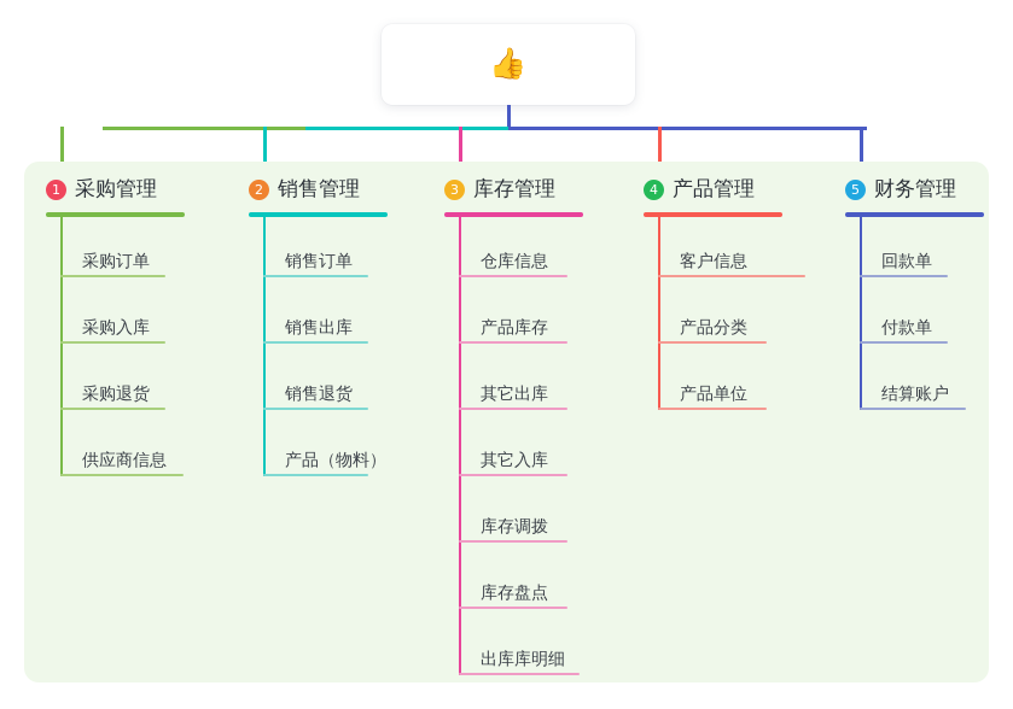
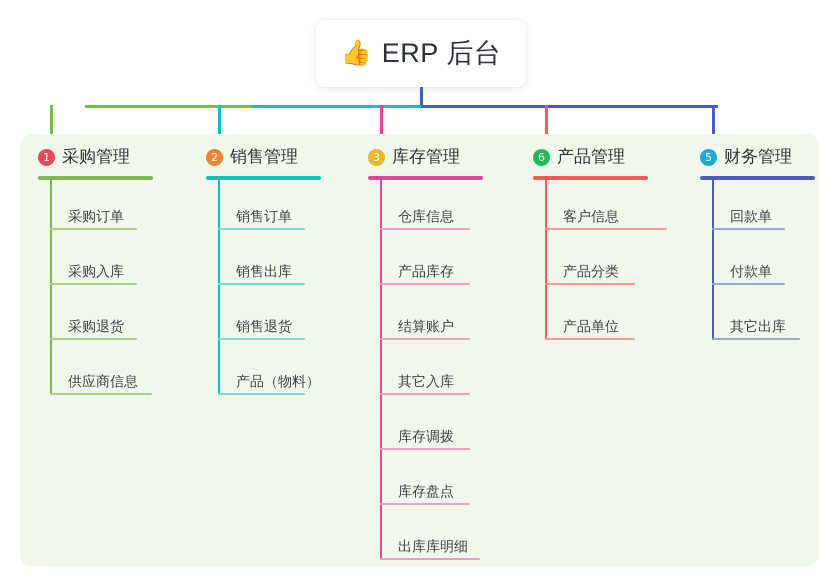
  👍
+ ERP 后台
  1
  采购管理
  采购订单
  采购入库
  采购退货
  供应商信息
  2
  销售管理
  销售订单
  销售出库
  销售退货
  产品（物料）
  3
  库存管理
  仓库信息
  产品库存
- 其它出库
+ 结算账户
  其它入库
  库存调拨
  库存盘点
  出库库明细
- 4
+ 6
  产品管理
  客户信息
  产品分类
  产品单位
  5
  财务管理
  回款单
  付款单
- 结算账户
+ 其它出库
